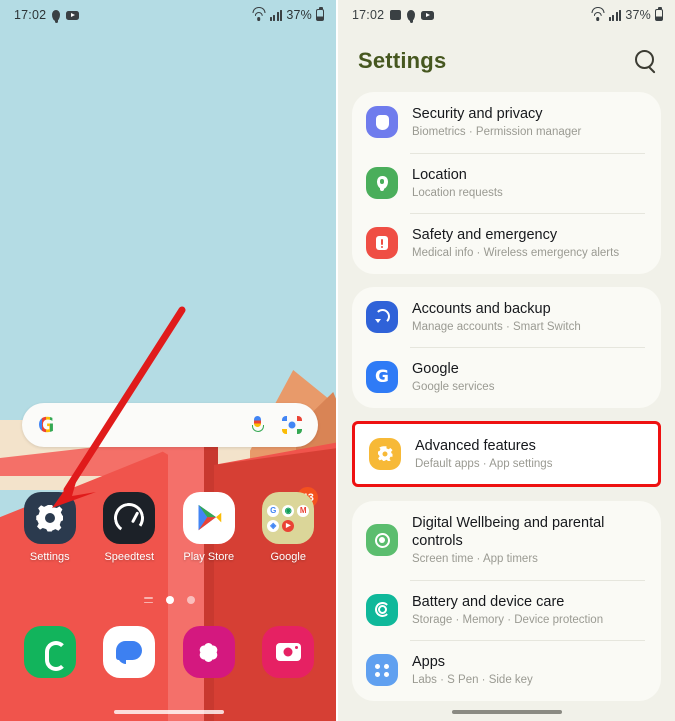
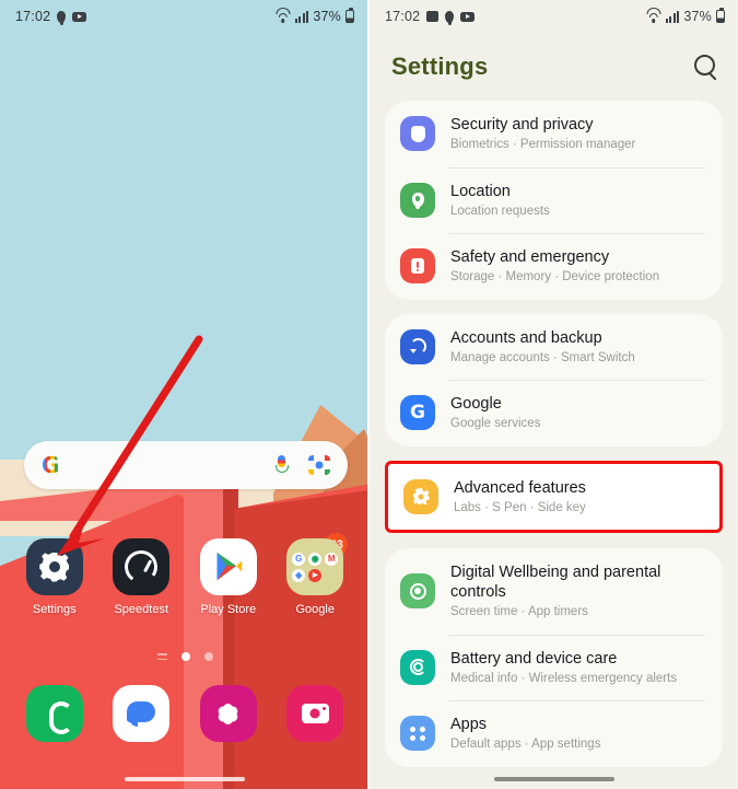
  17:02
  37%
  G
  Settings
  Speedtest
  Play Store
  G
  ◉
  M
  ◈
  Google
  17:02
  37%
  Settings
  Security and privacy
  Biometrics · Permission manager
  Location
  Location requests
  Safety and emergency
- Medical info · Wireless emergency alerts
+ Storage · Memory · Device protection
  Accounts and backup
  Manage accounts · Smart Switch
  G
  Google
  Google services
  Advanced features
- Default apps · App settings
+ Labs · S Pen · Side key
  Digital Wellbeing and parental controls
  Screen time · App timers
  Battery and device care
- Storage · Memory · Device protection
+ Medical info · Wireless emergency alerts
  Apps
- Labs · S Pen · Side key
+ Default apps · App settings
